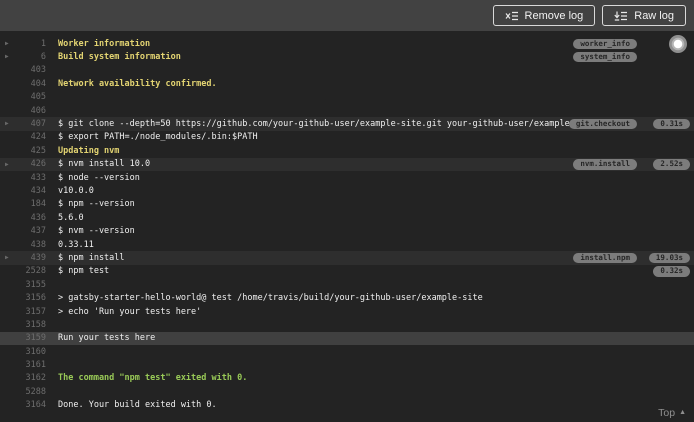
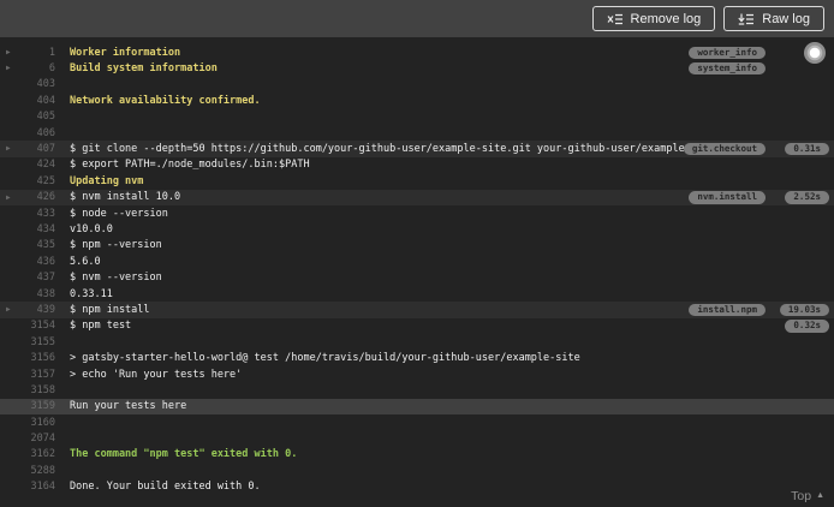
  Remove log
  Raw log
  1
  Worker information
  worker_info
  6
  Build system information
  system_info
  403
  404
  Network availability confirmed.
  405
  406
  407
  $ git clone --depth=50 https://github.com/your-github-user/example-site.git your-github-user/example
  git.checkout
  0.31s
  424
  $ export PATH=./node_modules/.bin:$PATH
  425
  Updating nvm
  426
  $ nvm install 10.0
  nvm.install
  2.52s
  433
  $ node --version
  434
  v10.0.0
- 184
+ 435
  $ npm --version
  436
  5.6.0
  437
  $ nvm --version
  438
  0.33.11
  439
  $ npm install
  install.npm
  19.03s
- 2528
+ 3154
  $ npm test
  0.32s
  3155
  3156
  > gatsby-starter-hello-world@ test /home/travis/build/your-github-user/example-site
  3157
  > echo 'Run your tests here'
  3158
  3159
  Run your tests here
  3160
- 3161
+ 2074
  3162
  The command "npm test" exited with 0.
  5288
  3164
  Done. Your build exited with 0.
  Top
